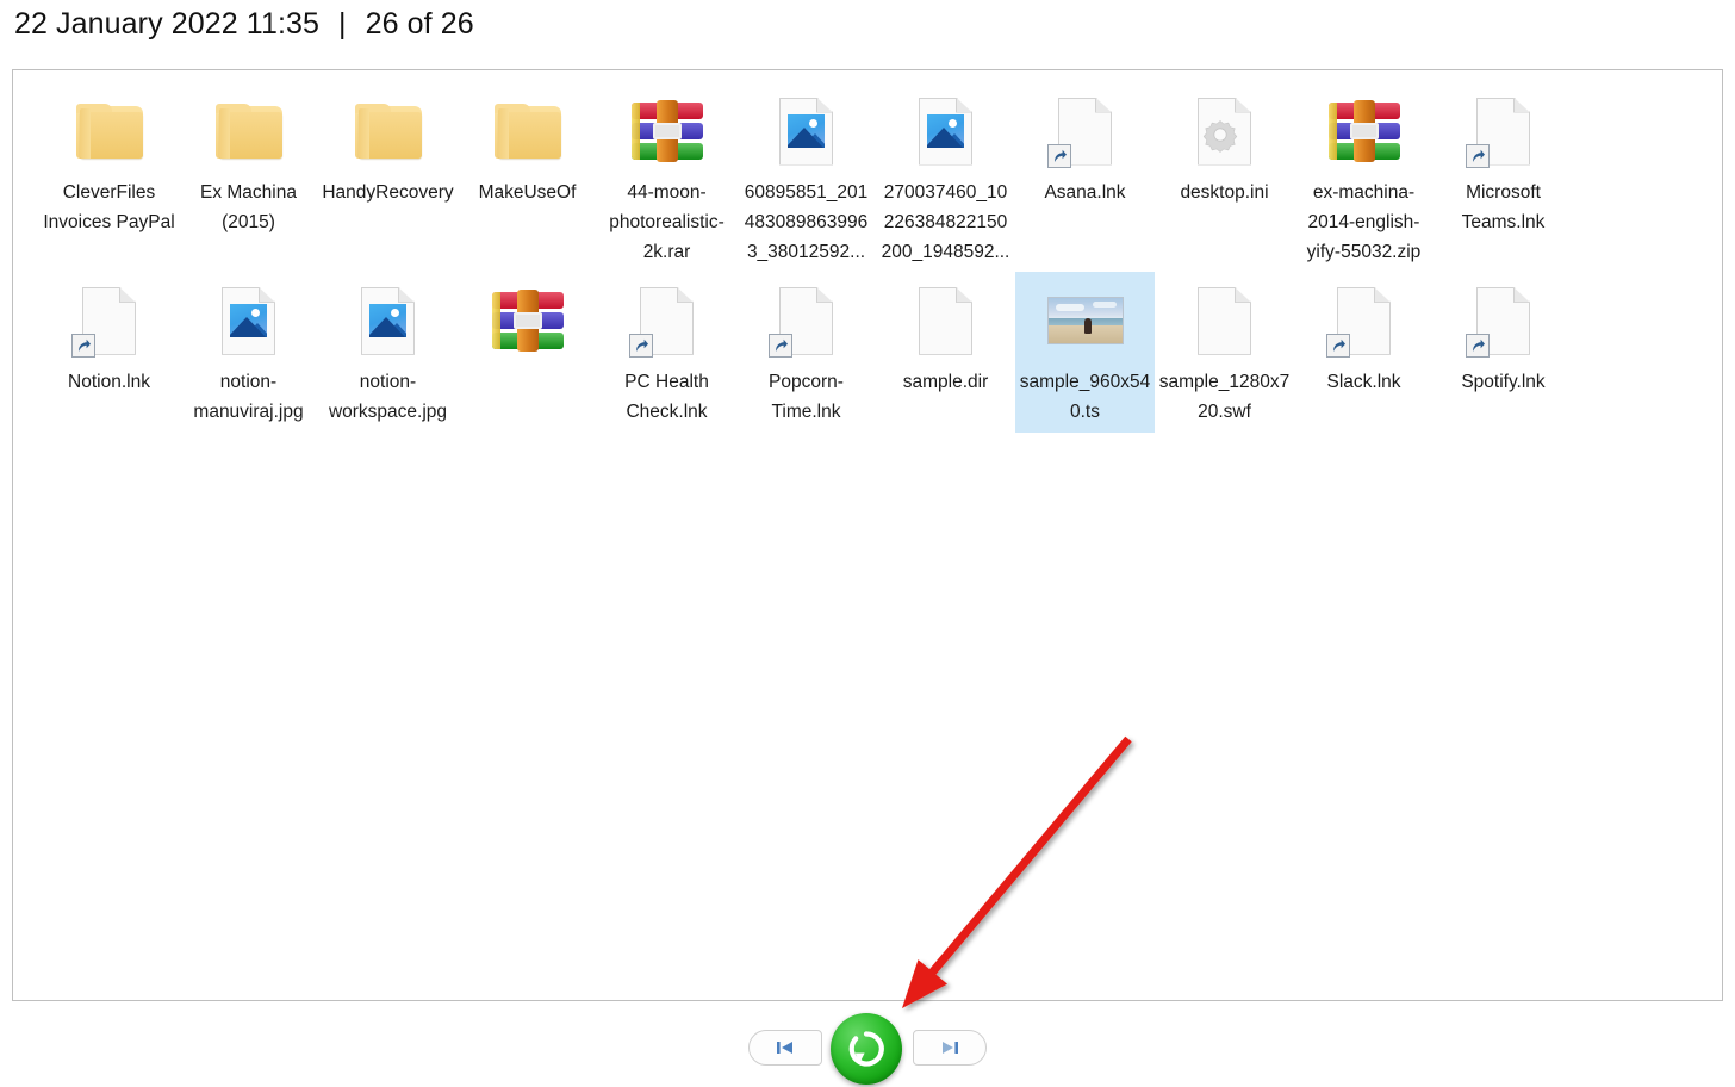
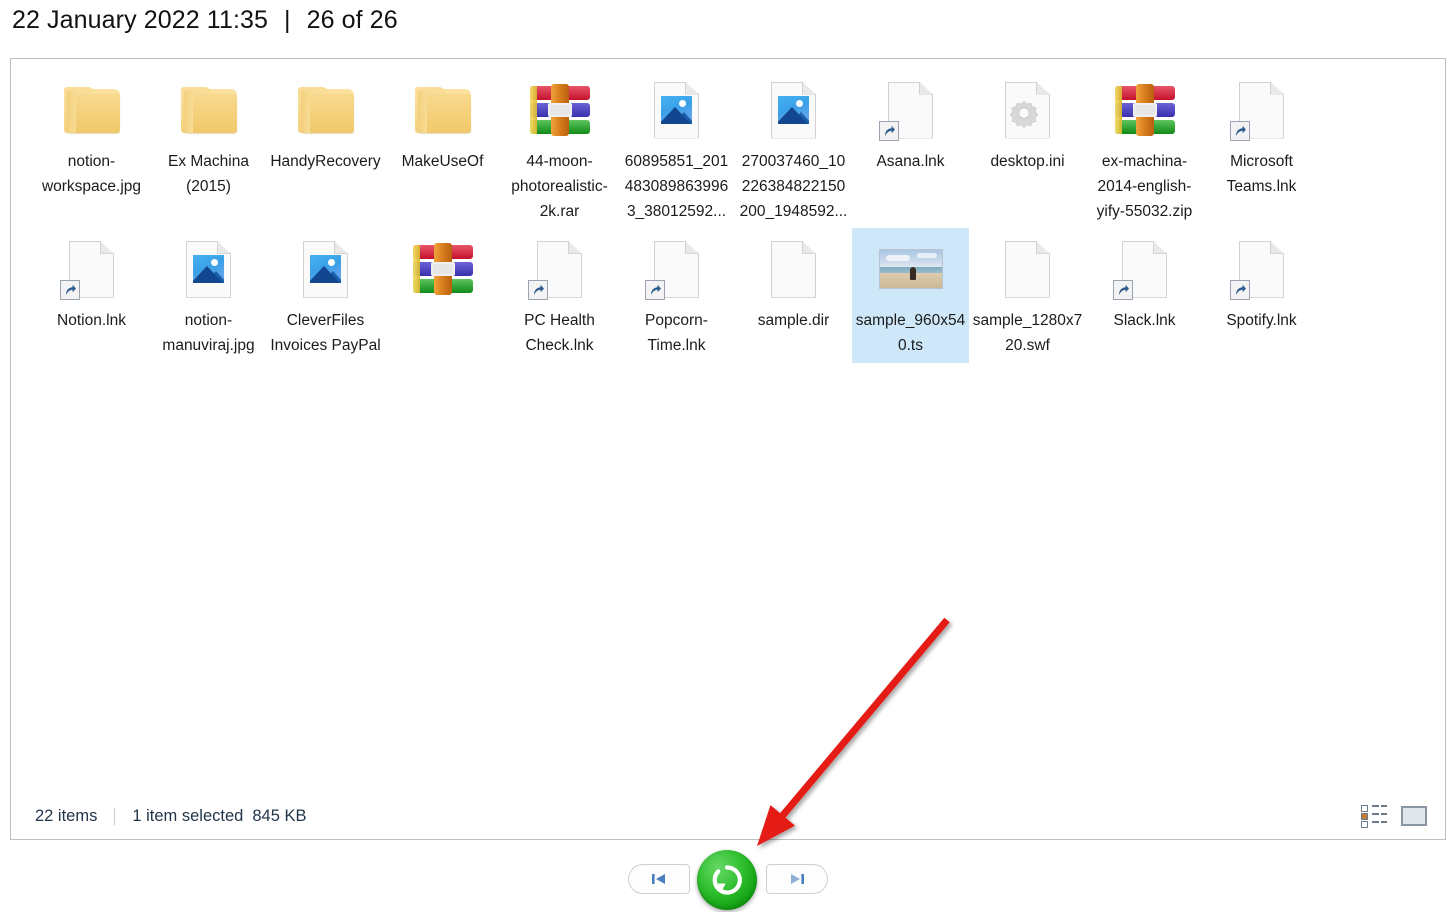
  22 January 2022 11:35
  |
  26 of 26
- CleverFiles Invoices PayPal
+ notion-workspace.jpg
  Ex Machina (2015)
  HandyRecovery
  MakeUseOf
  44-moon-photorealistic-2k.rar
  60895851_2014830898639963_38012592...
  270037460_10226384822150200_1948592...
  Asana.lnk
  desktop.ini
  ex-machina-2014-english-yify-55032.zip
  Microsoft Teams.lnk
  Notion.lnk
  notion-manuviraj.jpg
- notion-workspace.jpg
+ CleverFiles Invoices PayPal
  PC Health Check.lnk
  Popcorn-Time.lnk
  sample.dir
  sample_960x540.ts
  sample_1280x720.swf
  Slack.lnk
  Spotify.lnk
+ 22 items
+ 1 item selected
+ 845 KB
